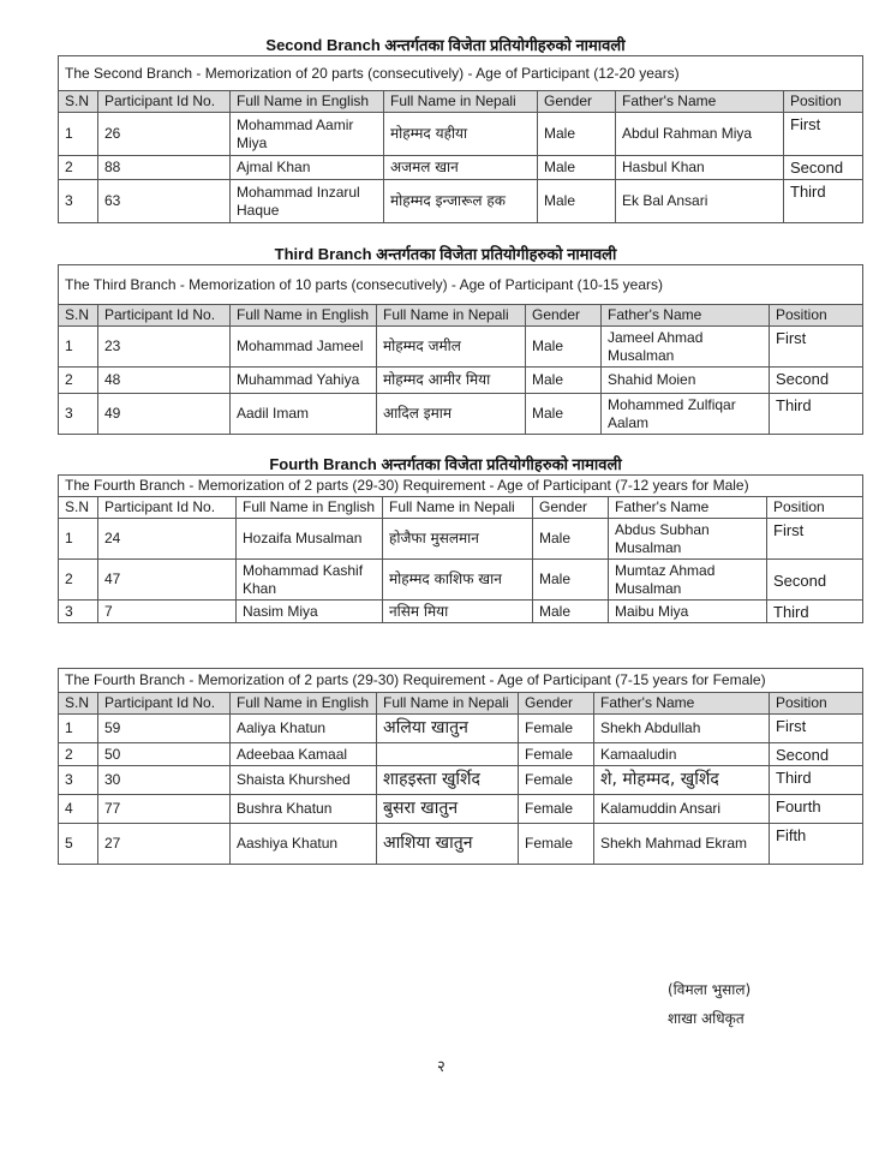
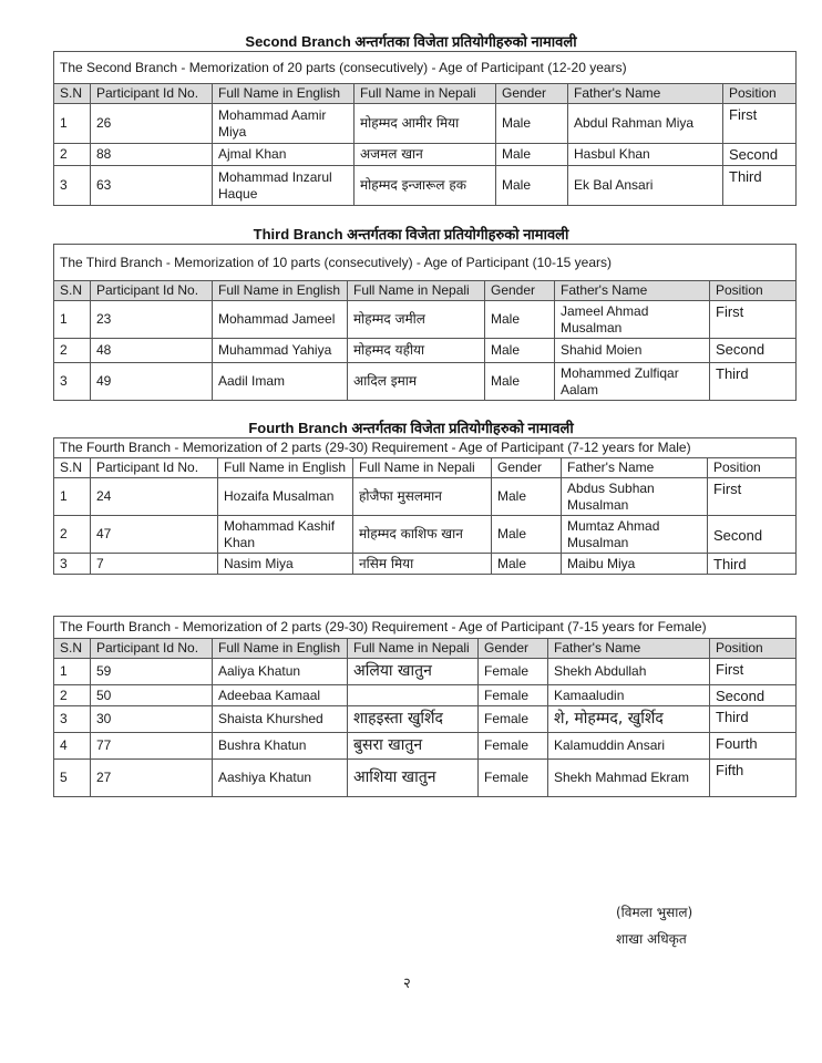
  Second Branch अन्तर्गतका विजेता प्रतियोगीहरुको नामावली
  The Second Branch - Memorization of 20 parts (consecutively) - Age of Participant (12-20 years)
  S.N	Participant Id No.	Full Name in English	Full Name in Nepali	Gender	Father's Name	Position
- 1	26	Mohammad Aamir Miya	मोहम्मद यहीया	Male	Abdul Rahman Miya	First
+ 1	26	Mohammad Aamir Miya	मोहम्मद आमीर मिया	Male	Abdul Rahman Miya	First
  2	88	Ajmal Khan	अजमल खान	Male	Hasbul Khan	Second
  3	63	Mohammad Inzarul Haque	मोहम्मद इन्जारूल हक	Male	Ek Bal Ansari	Third
  Third Branch अन्तर्गतका विजेता प्रतियोगीहरुको नामावली
  The Third Branch - Memorization of 10 parts (consecutively) - Age of Participant (10-15 years)
  S.N	Participant Id No.	Full Name in English	Full Name in Nepali	Gender	Father's Name	Position
  1	23	Mohammad Jameel	मोहम्मद जमील	Male	Jameel Ahmad Musalman	First
- 2	48	Muhammad Yahiya	मोहम्मद आमीर मिया	Male	Shahid Moien	Second
+ 2	48	Muhammad Yahiya	मोहम्मद यहीया	Male	Shahid Moien	Second
  3	49	Aadil Imam	आदिल इमाम	Male	Mohammed Zulfiqar Aalam	Third
  Fourth Branch अन्तर्गतका विजेता प्रतियोगीहरुको नामावली
  The Fourth Branch - Memorization of 2 parts (29-30) Requirement - Age of Participant (7-12 years for Male)
  S.N	Participant Id No.	Full Name in English	Full Name in Nepali	Gender	Father's Name	Position
  1	24	Hozaifa Musalman	होजैफा मुसलमान	Male	Abdus Subhan Musalman	First
  2	47	Mohammad Kashif Khan	मोहम्मद काशिफ खान	Male	Mumtaz Ahmad Musalman	Second
  3	7	Nasim Miya	नसिम मिया	Male	Maibu Miya	Third
  The Fourth Branch - Memorization of 2 parts (29-30) Requirement - Age of Participant (7-15 years for Female)
  S.N	Participant Id No.	Full Name in English	Full Name in Nepali	Gender	Father's Name	Position
  1	59	Aaliya Khatun	अलिया खातुन	Female	Shekh Abdullah	First
  2	50	Adeebaa Kamaal		Female	Kamaaludin	Second
  3	30	Shaista Khurshed	शाहइस्ता खुर्शिद	Female	शे, मोहम्मद, खुर्शिद	Third
  4	77	Bushra Khatun	बुसरा खातुन	Female	Kalamuddin Ansari	Fourth
  5	27	Aashiya Khatun	आशिया खातुन	Female	Shekh Mahmad Ekram	Fifth
  (विमला भुसाल)
  शाखा अधिकृत
  २
